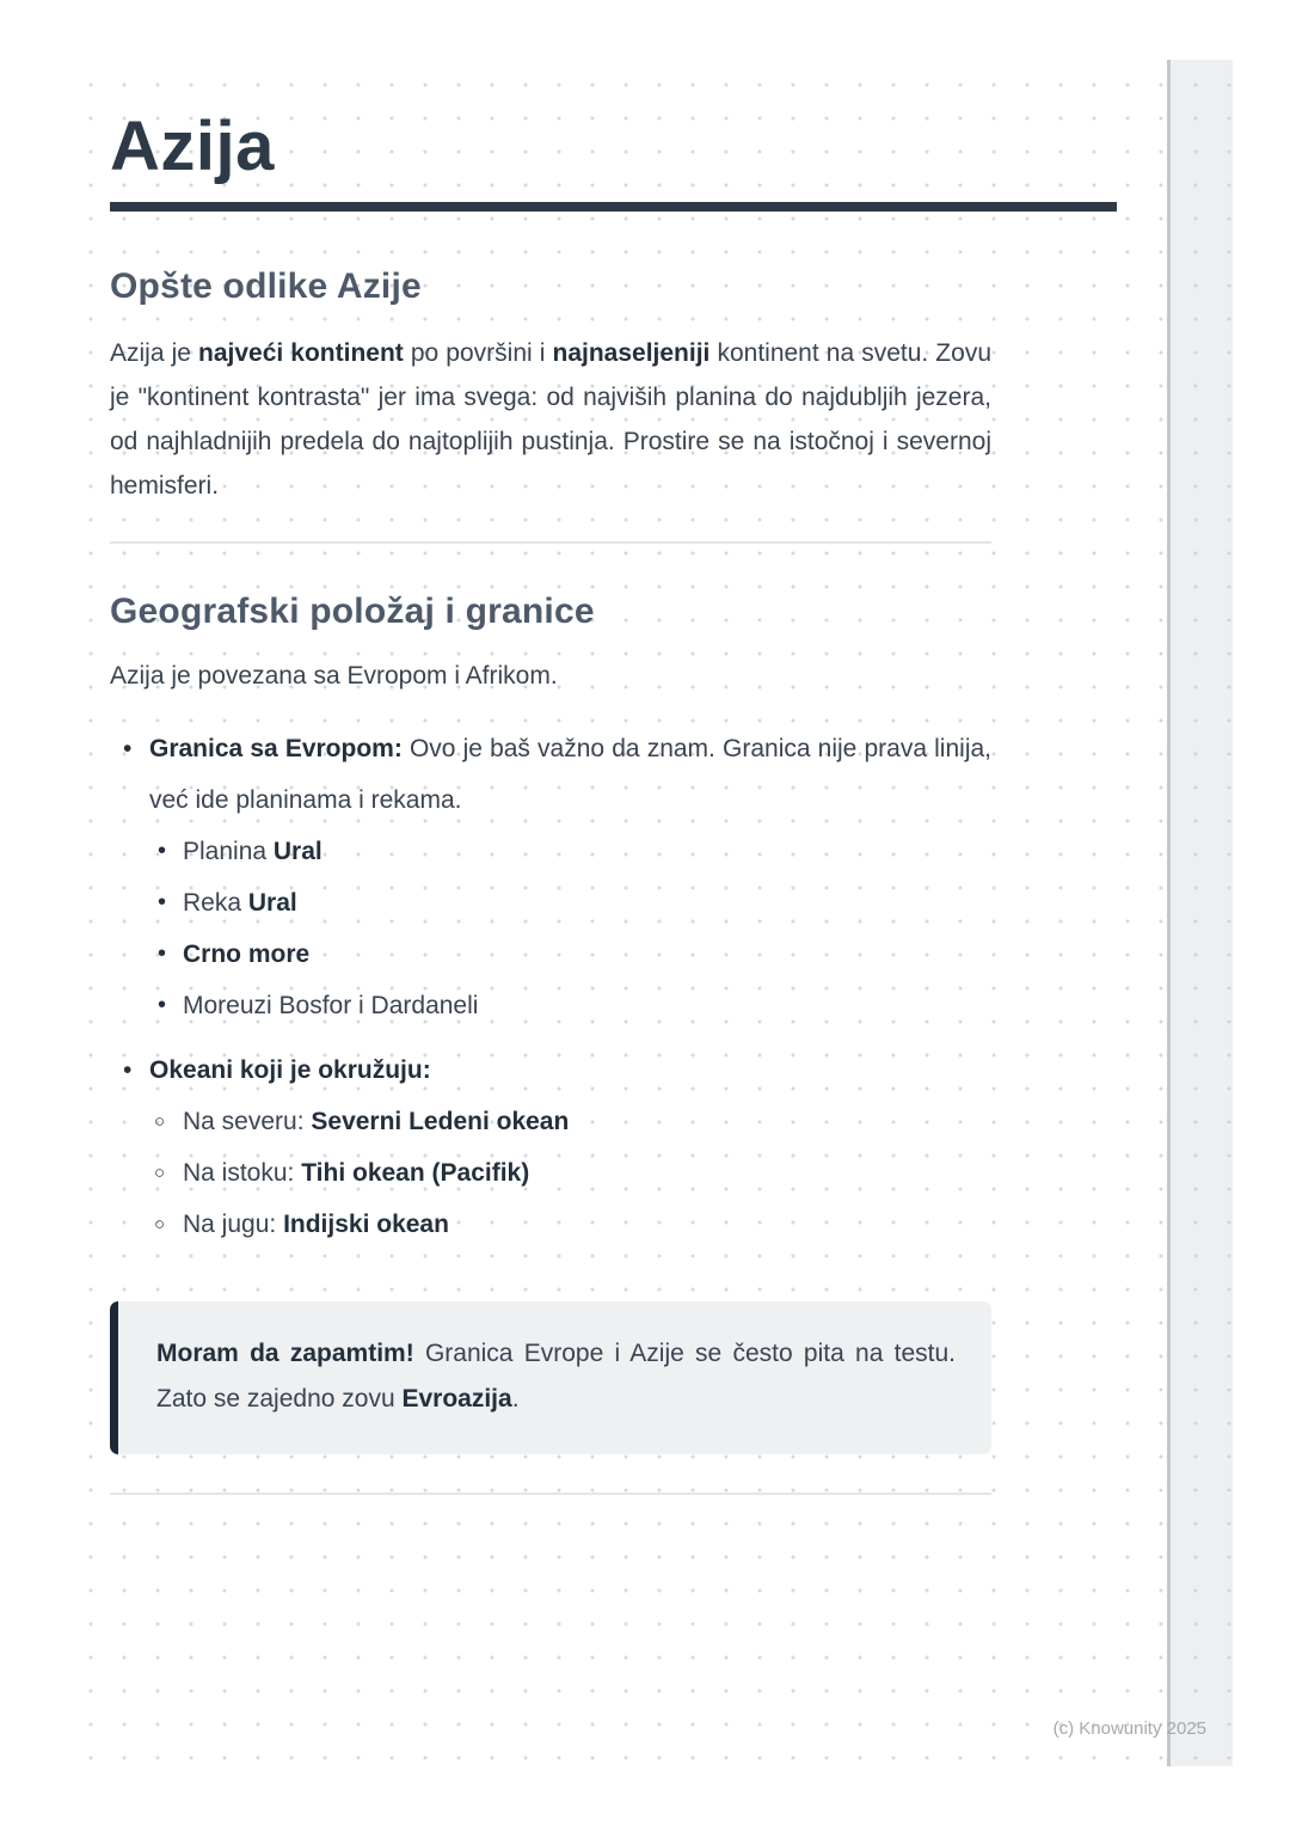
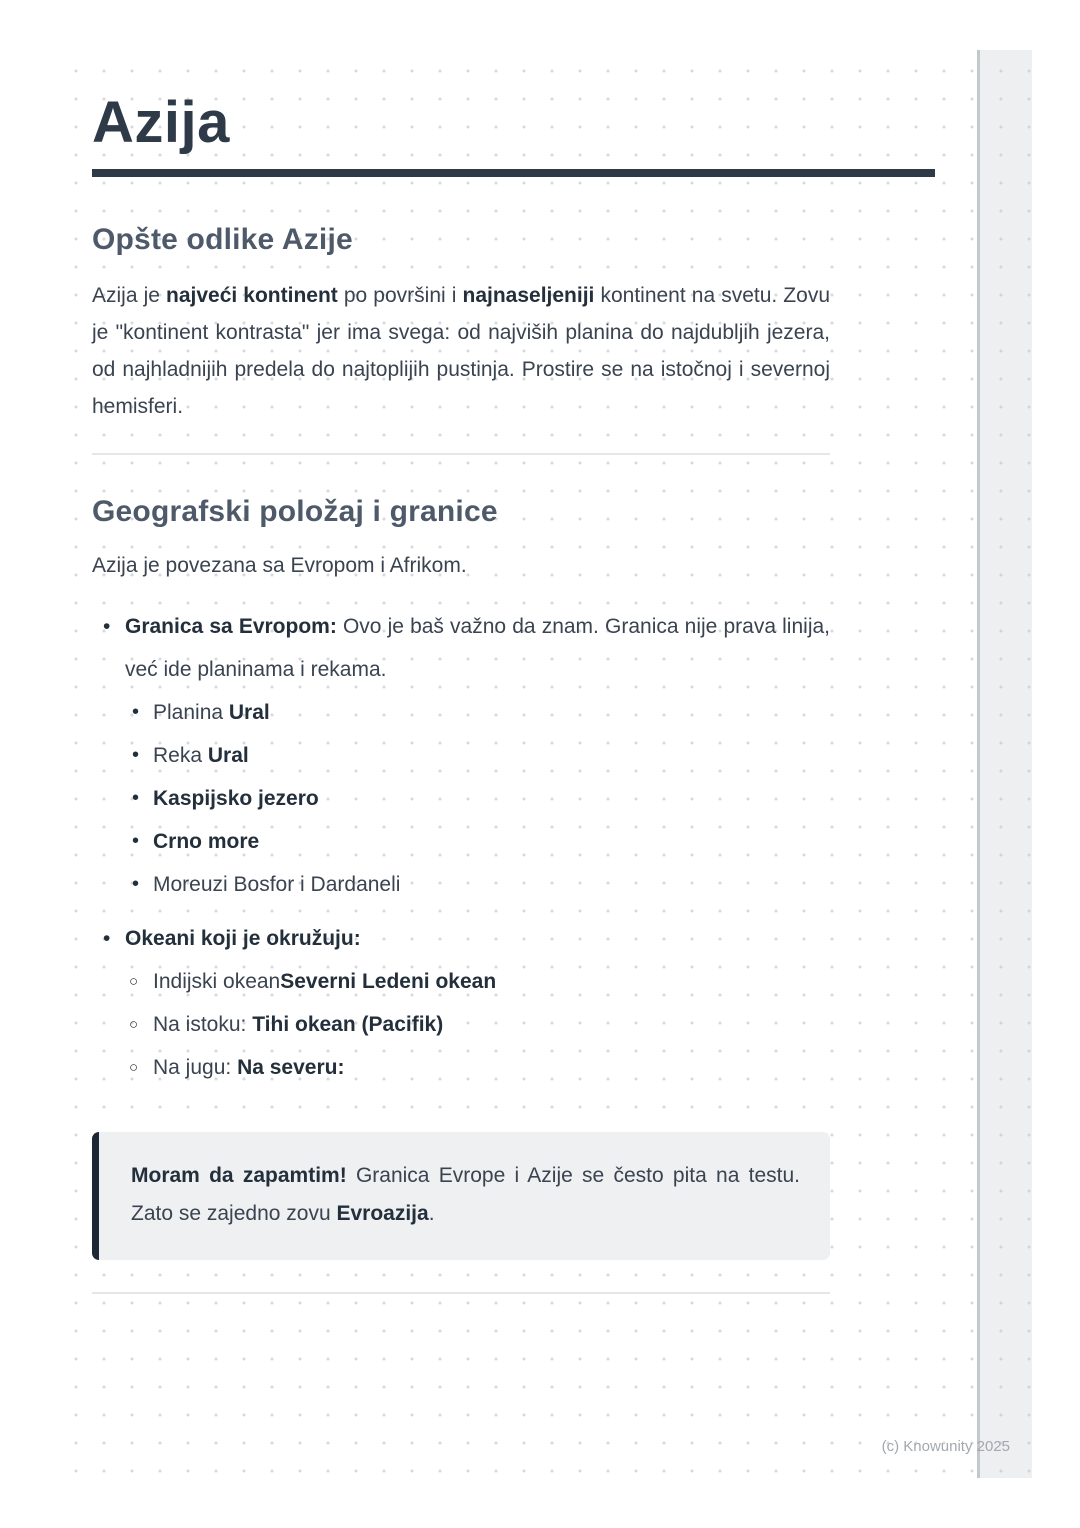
  Azija
  Opšte odlike Azije
  Azija je najveći kontinent po površini i najnaseljeniji kontinent na svetu. Zovu je "kontinent kontrasta" jer ima svega: od najviših planina do najdubljih jezera, od najhladnijih predela do najtoplijih pustinja. Prostire se na istočnoj i severnoj hemisferi.
  Geografski položaj i granice
  Azija je povezana sa Evropom i Afrikom.
  Granica sa Evropom: Ovo je baš važno da znam. Granica nije prava linija, već ide planinama i rekama.
  Planina Ural
  Reka Ural
+ Kaspijsko jezero
  Crno more
  Moreuzi Bosfor i Dardaneli
  Okeani koji je okružuju:
- Na severu: Severni Ledeni okean
+ Indijski okeanSeverni Ledeni okean
  Na istoku: Tihi okean (Pacifik)
- Na jugu: Indijski okean
+ Na jugu: Na severu:
  Moram da zapamtim! Granica Evrope i Azije se često pita na testu. Zato se zajedno zovu Evroazija.
  (c) Knowunity 2025
